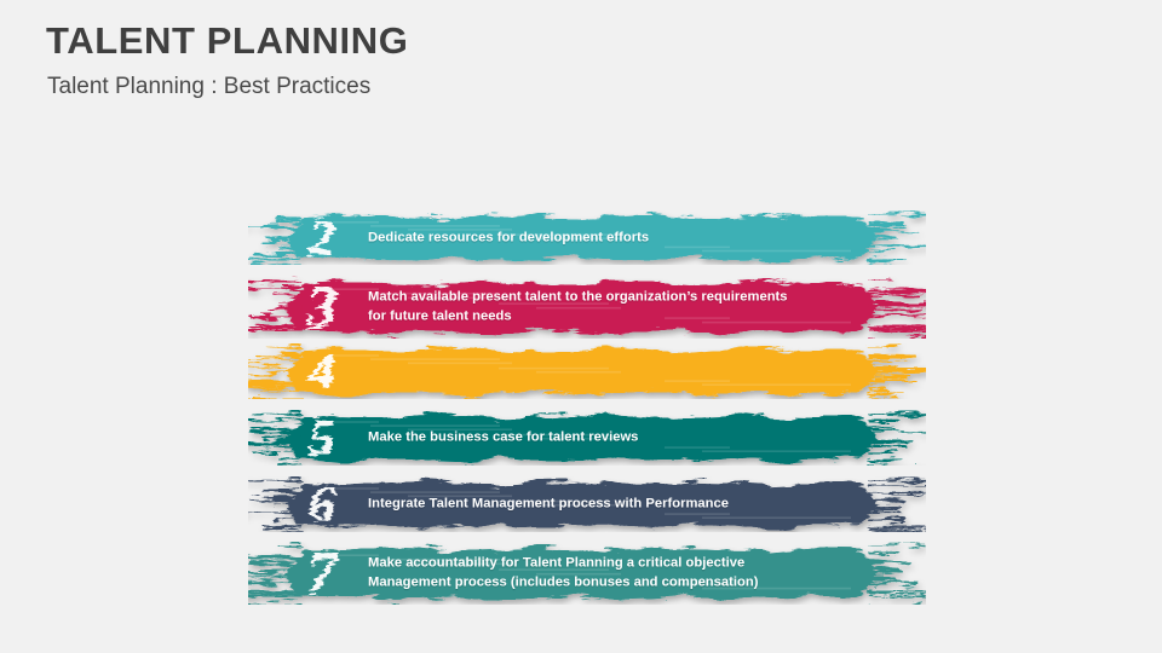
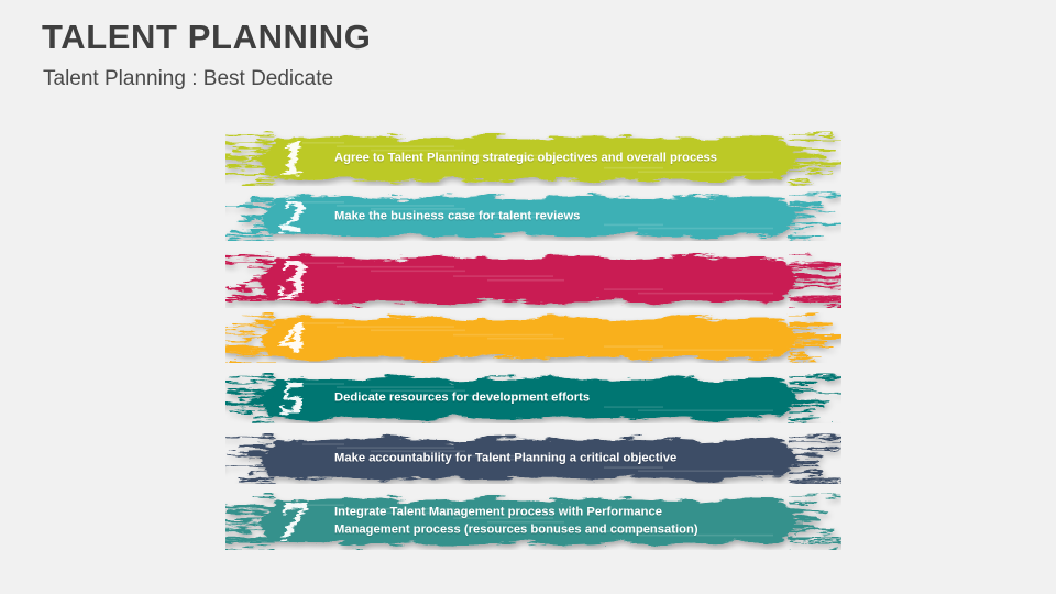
  TALENT PLANNING
- Talent Planning : Best Practices
+ Talent Planning : Best Dedicate
+ 1
+ Agree to Talent Planning strategic objectives and overall process
  2
- Dedicate resources for development efforts
+ Make the business case for talent reviews
  3
- Match available present talent to the organization’s requirements
- for future talent needs
  4
  5
- Make the business case for talent reviews
+ Dedicate resources for development efforts
- 6
- Integrate Talent Management process with Performance
+ Make accountability for Talent Planning a critical objective
  7
- Make accountability for Talent Planning a critical objective
+ Integrate Talent Management process with Performance
- Management process (includes bonuses and compensation)
+ Management process (resources bonuses and compensation)
